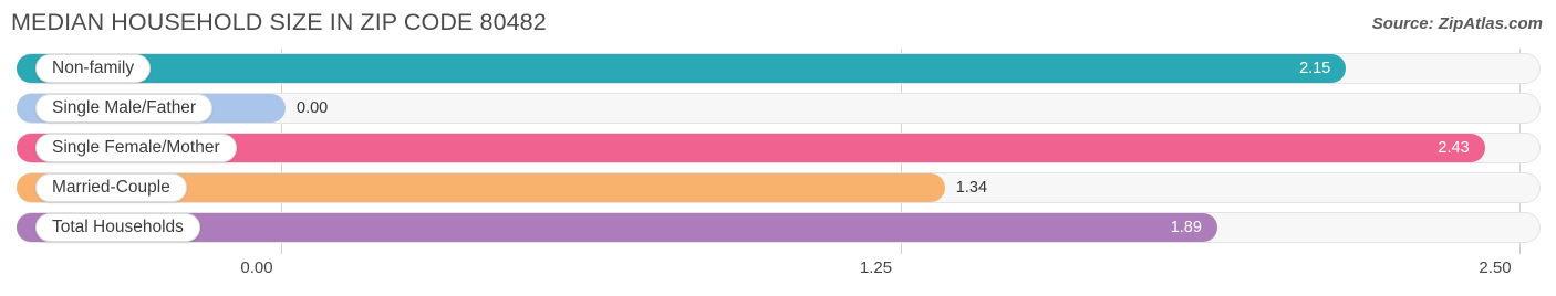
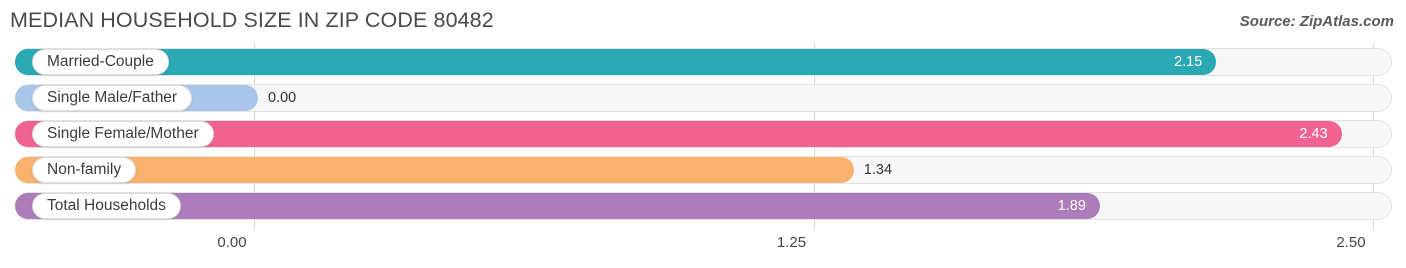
  MEDIAN HOUSEHOLD SIZE IN ZIP CODE 80482
  Source: ZipAtlas.com
- Non-family
+ Married-Couple
  2.15
  Single Male/Father
  0.00
  Single Female/Mother
  2.43
- Married-Couple
+ Non-family
  1.34
  Total Households
  1.89
  0.00
  1.25
  2.50
